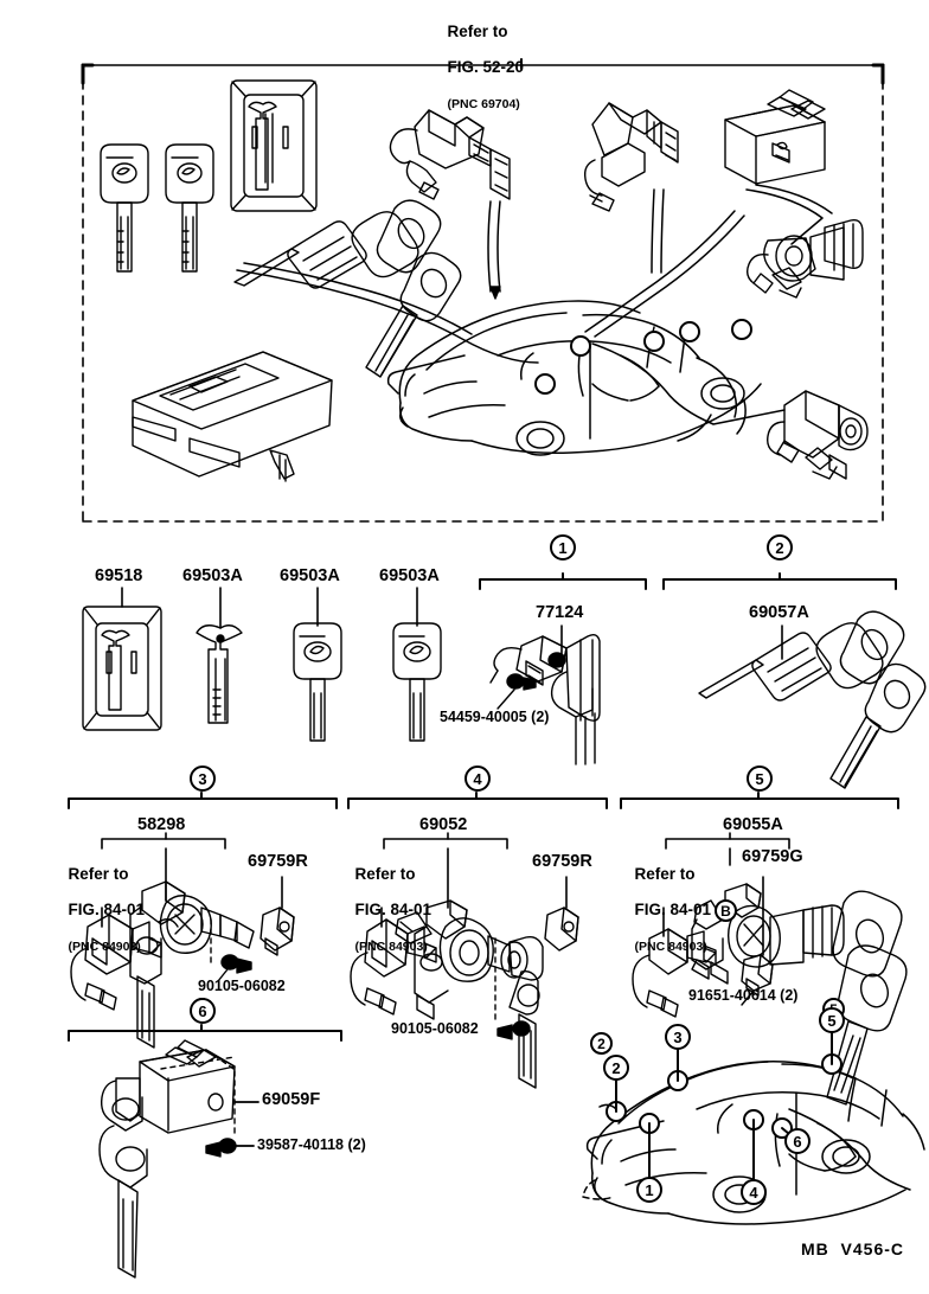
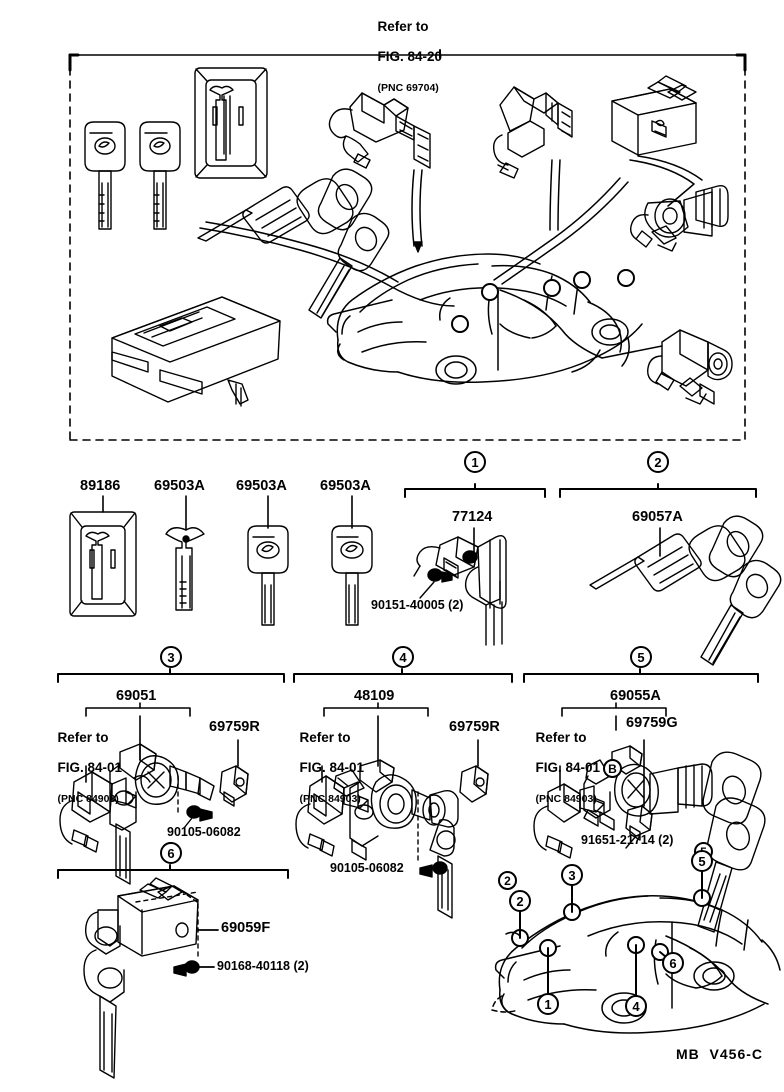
  Refer to
- FIG. 52-20
+ FIG. 84-20
  (PNC 69704)
- 69518
+ 89186
  69503A
  69503A
  69503A
  1
  77124
- 54459-40005 (2)
+ 90151-40005 (2)
  2
  69057A
  3
- 58298
+ 69051
  69759R
  90105-06082
  Refer to
  FIG. 84-01
  (PNC 84903)
  4
- 69052
+ 48109
  69759R
  90105-06082
  Refer to
  FIG. 84-01
  (PNC 84903)
  2
  5
  69055A
  69759G
- 91651-40614 (2)
+ 91651-21714 (2)
  Refer to
  FIG. 84-01
  (PNC 84903)
  B
  6
  69059F
- 39587-40118 (2)
+ 90168-40118 (2)
  1
  2
  3
  4
  5
  6
  MB V456-C
